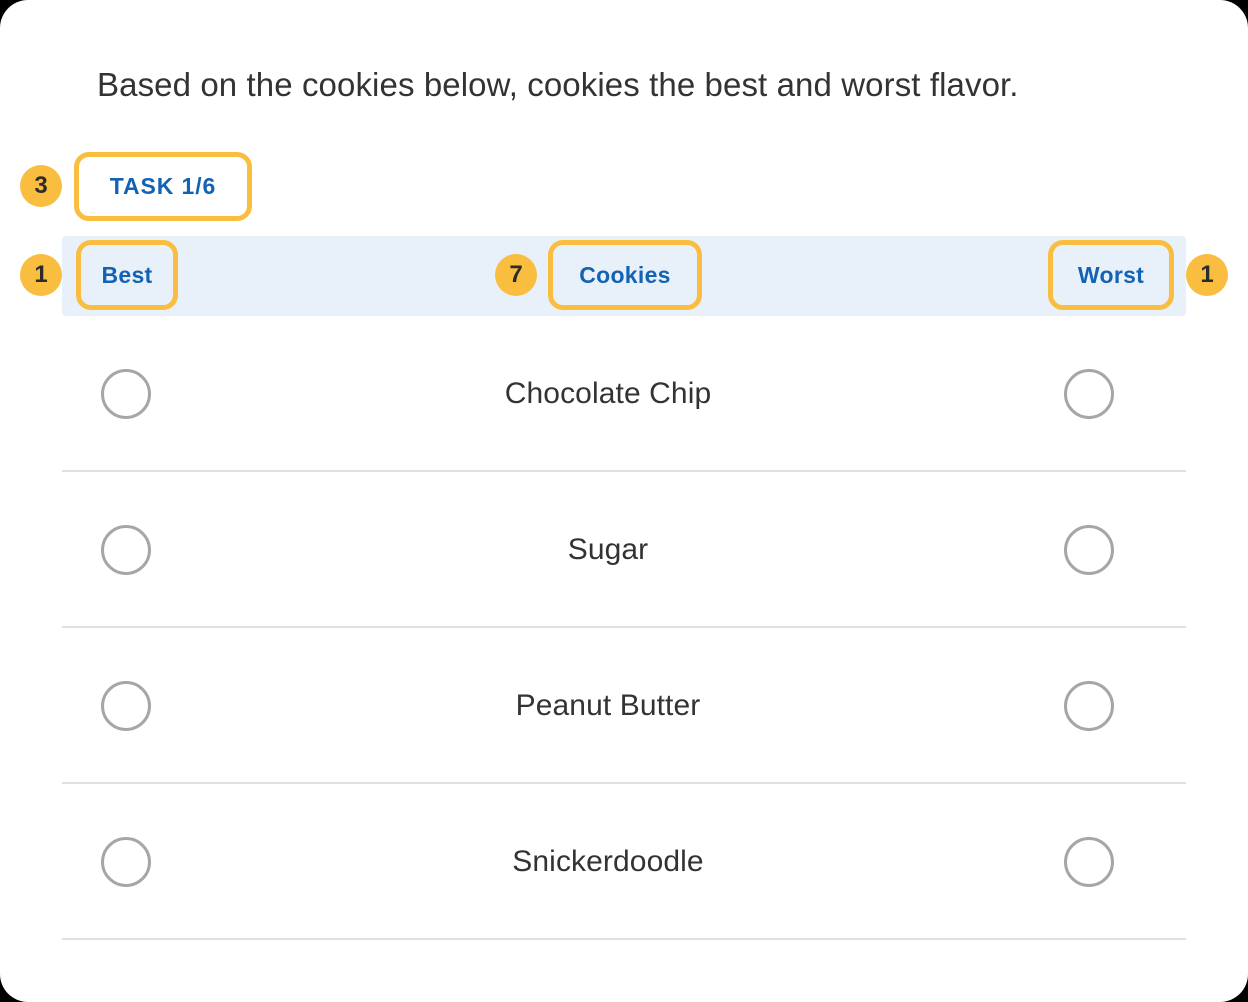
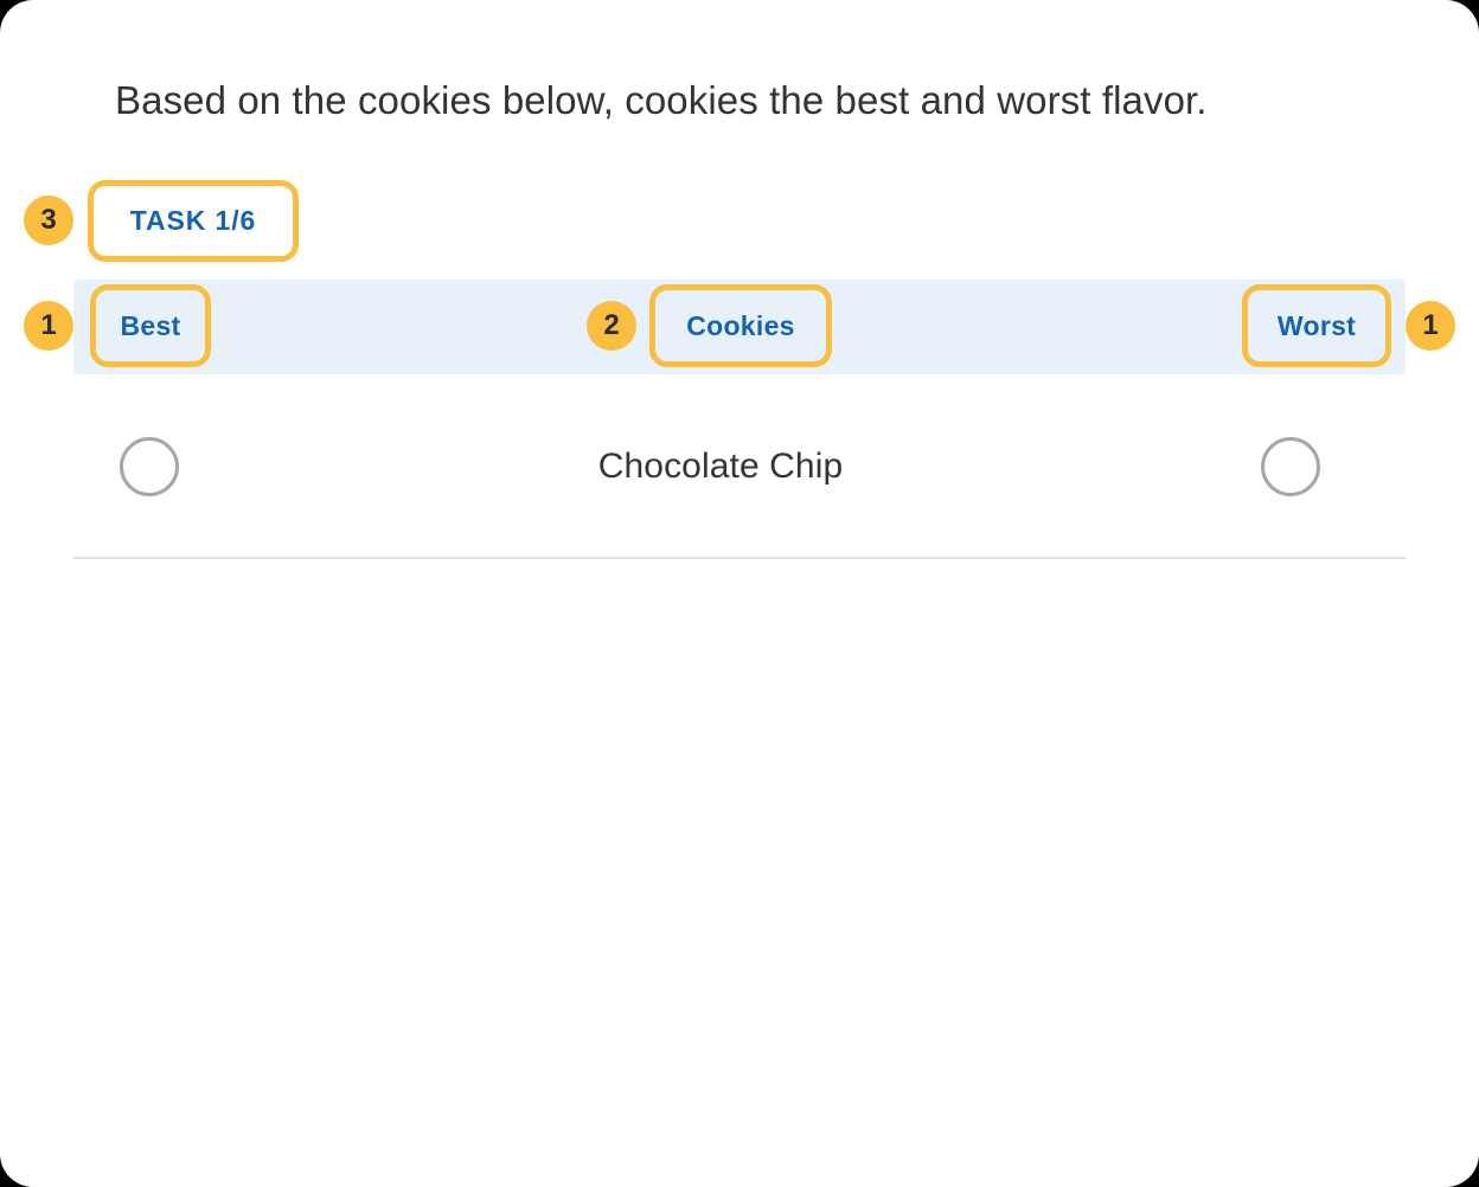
  Based on the cookies below, cookies the best and worst flavor.
  3
  TASK 1/6
  1
  Best
- 7
+ 2
  Cookies
  Worst
  1
  Chocolate Chip
- Sugar
- Peanut Butter
- Snickerdoodle
